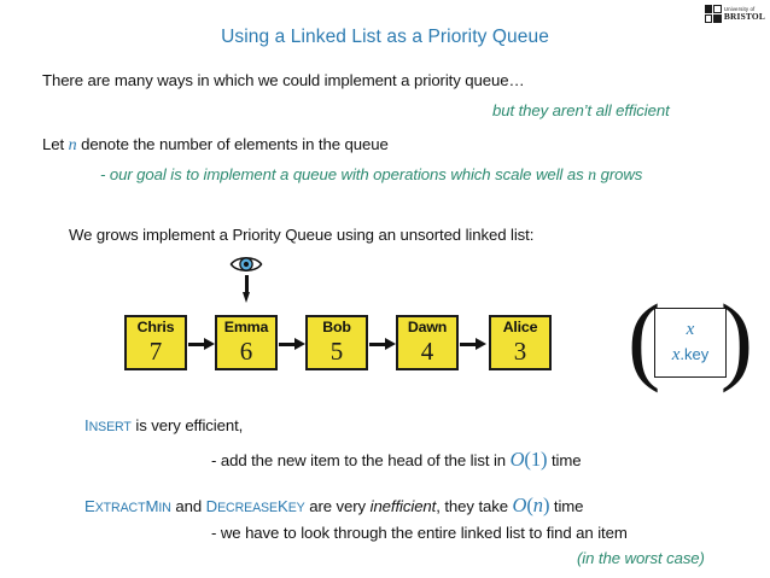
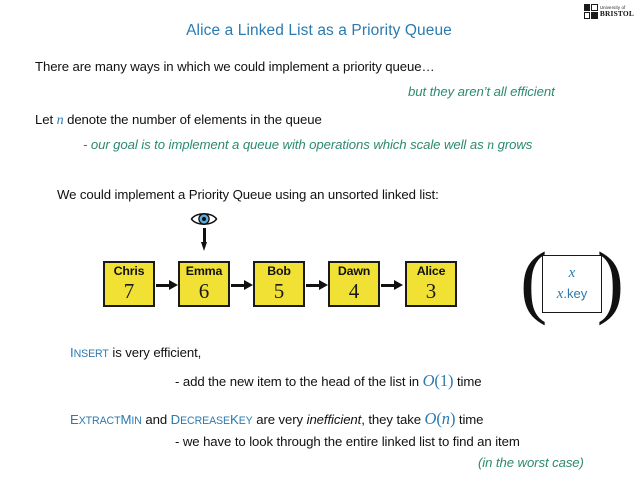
  BRISTOL
- Using a Linked List as a Priority Queue
+ Alice a Linked List as a Priority Queue
  There are many ways in which we could implement a priority queue…
  but they aren’t all efficient
  Let n denote the number of elements in the queue
  - our goal is to implement a queue with operations which scale well as n grows
- We grows implement a Priority Queue using an unsorted linked list:
+ We could implement a Priority Queue using an unsorted linked list:
  Chris
  7
  Emma
  6
  Bob
  5
  Dawn
  4
  Alice
  3
  (
  x
  x.key
  )
  INSERT is very efficient,
  - add the new item to the head of the list in O(1) time
  EXTRACTMIN and DECREASEKEY are very inefficient, they take O(n) time
  - we have to look through the entire linked list to find an item
  (in the worst case)
